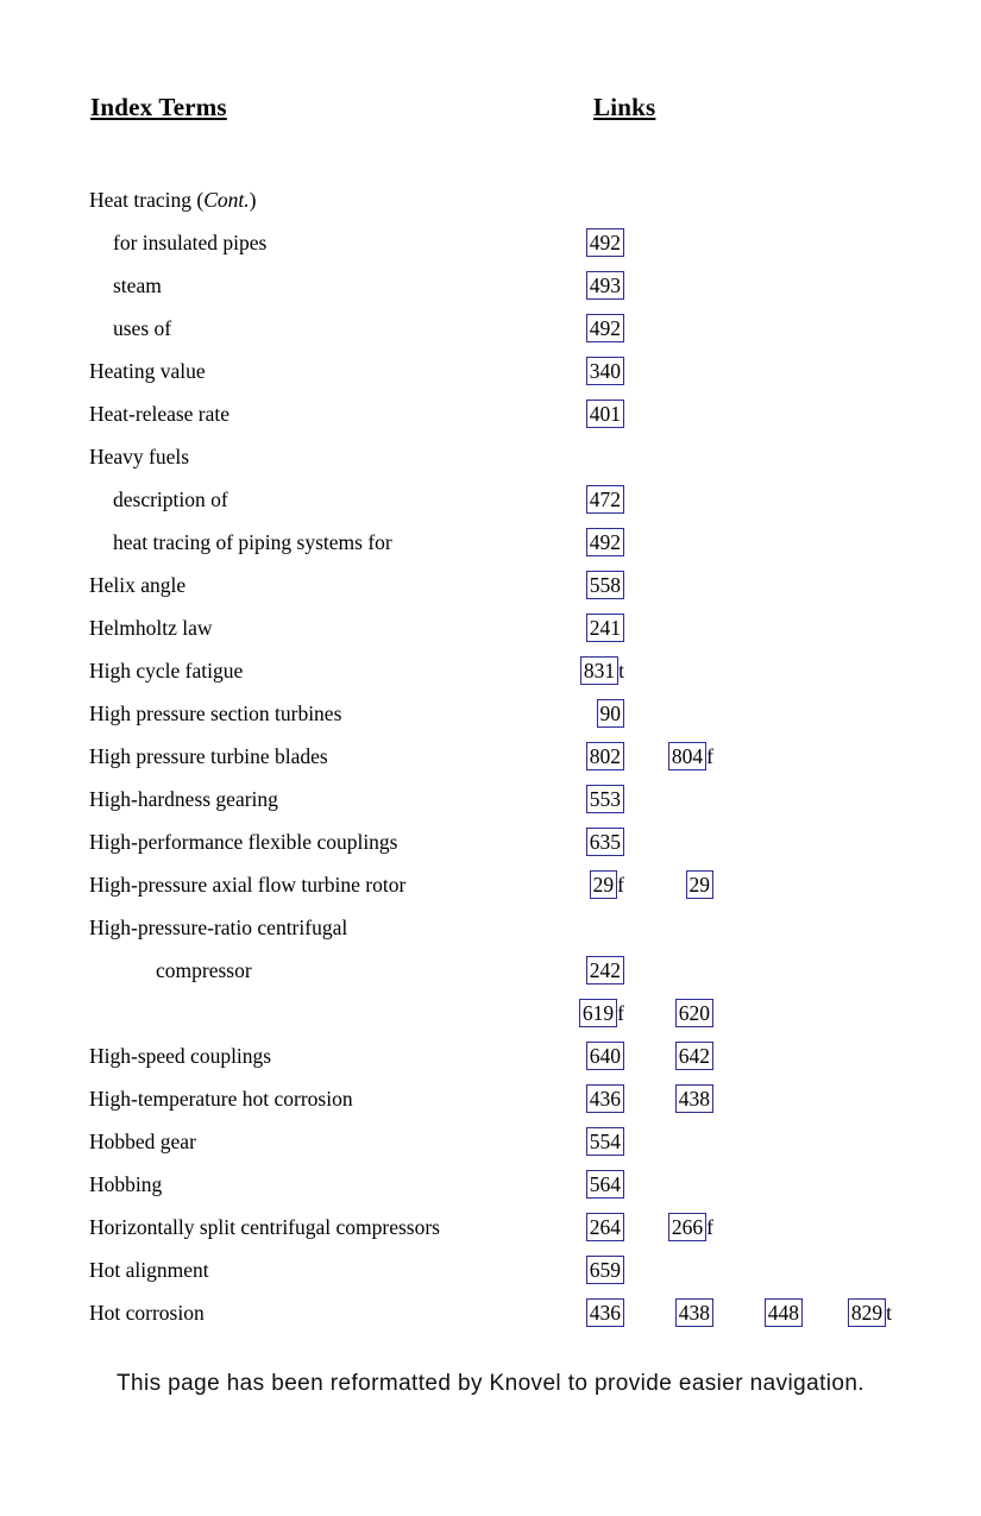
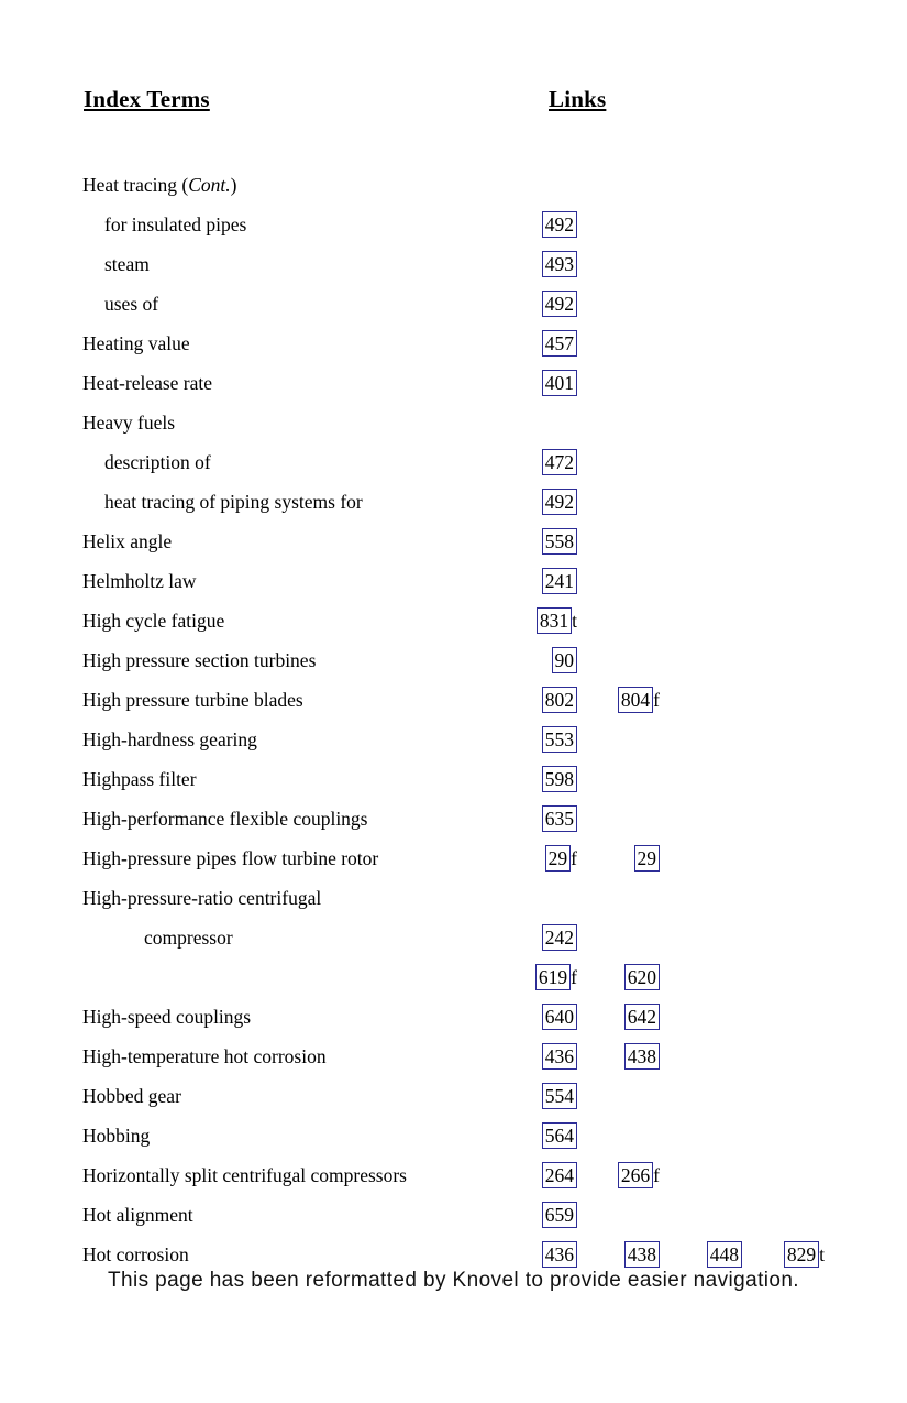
  Index Terms
  Links
  Heat tracing (Cont.)
  for insulated pipes
  492
  steam
  493
  uses of
  492
  Heating value
- 340
+ 457
  Heat-release rate
  401
  Heavy fuels
  description of
  472
  heat tracing of piping systems for
  492
  Helix angle
  558
  Helmholtz law
  241
  High cycle fatigue
  831 t
  High pressure section turbines
  90
  High pressure turbine blades
  802
  804 f
  High-hardness gearing
  553
+ Highpass filter
+ 598
  High-performance flexible couplings
  635
- High-pressure axial flow turbine rotor
+ High-pressure pipes flow turbine rotor
  29 f
  29
  High-pressure-ratio centrifugal
  compressor
  242
  619 f
  620
  High-speed couplings
  640
  642
  High-temperature hot corrosion
  436
  438
  Hobbed gear
  554
  Hobbing
  564
  Horizontally split centrifugal compressors
  264
  266 f
  Hot alignment
  659
  Hot corrosion
  436
  438
  448
  829 t
  This page has been reformatted by Knovel to provide easier navigation.
